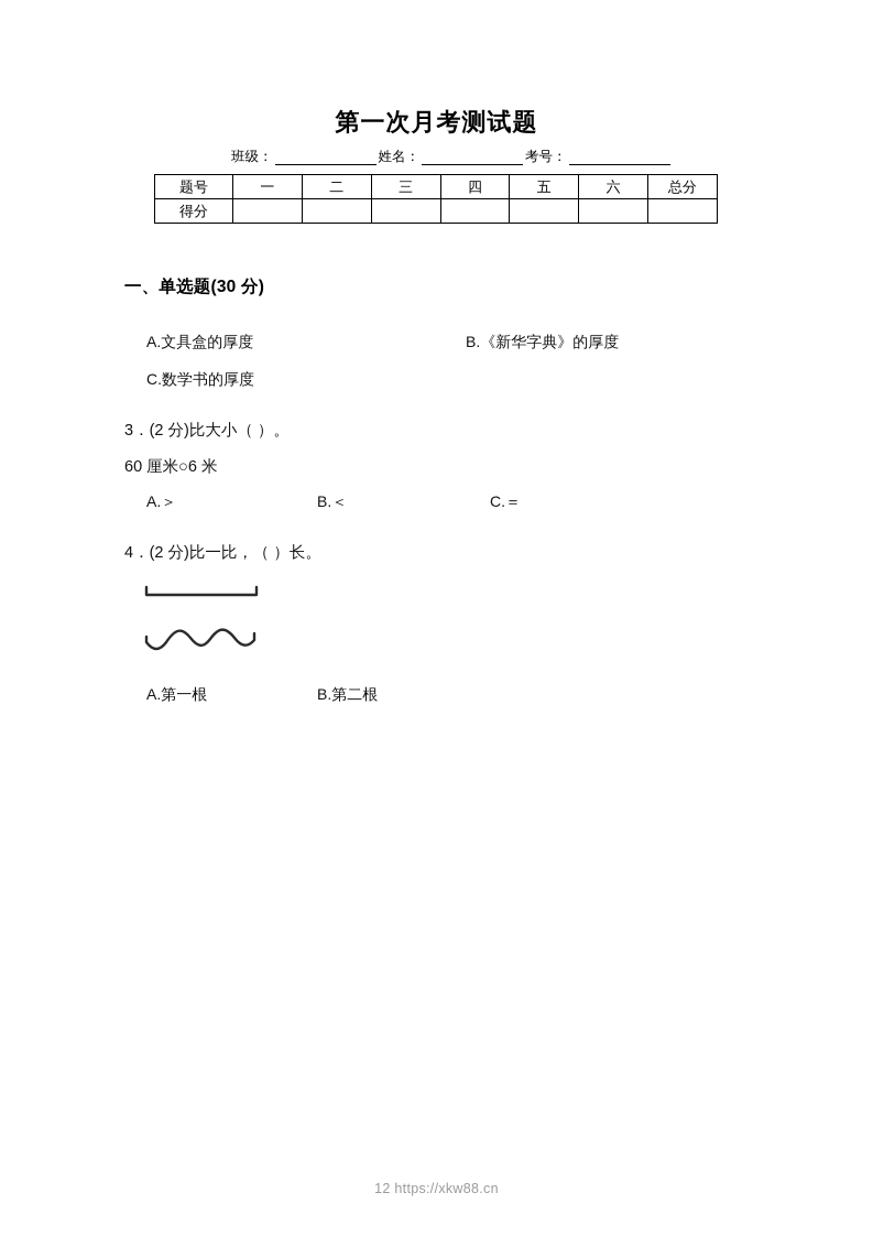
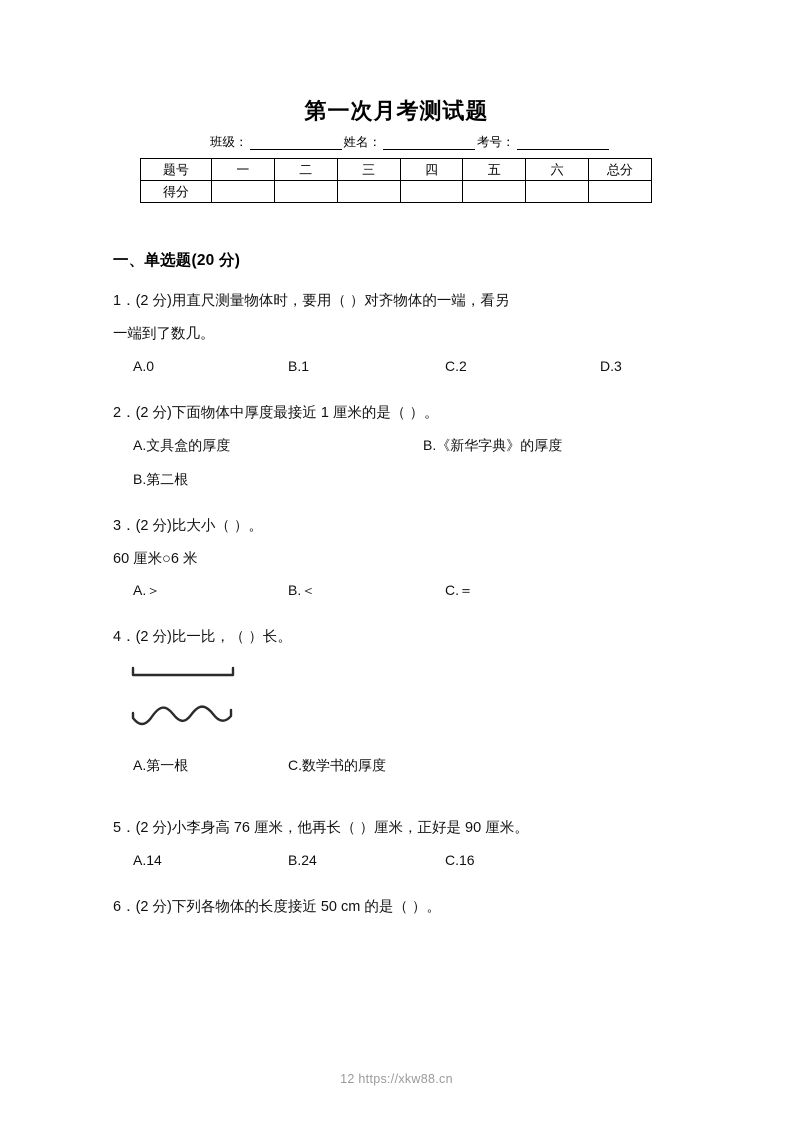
  第一次月考测试题
  班级：
  姓名：
  考号：
  题号	一	二	三	四	五	六	总分
  得分
- 一、单选题(30 分)
+ 一、单选题(20 分)
+ 1．(2 分)用直尺测量物体时，要用（ ）对齐物体的一端，看另
+ 一端到了数几。
+ A.0
+ B.1
+ C.2
+ D.3
+ 2．(2 分)下面物体中厚度最接近 1 厘米的是（ ）。
  A.文具盒的厚度
  B.《新华字典》的厚度
- C.数学书的厚度
+ B.第二根
  3．(2 分)比大小（ ）。
  60 厘米○6 米
  A.＞
  B.＜
  C.＝
  4．(2 分)比一比，（ ）长。
  A.第一根
- B.第二根
+ C.数学书的厚度
+ 5．(2 分)小李身高 76 厘米，他再长（ ）厘米，正好是 90 厘米。
+ A.14
+ B.24
+ C.16
+ 6．(2 分)下列各物体的长度接近 50 cm 的是（ ）。
  12 https://xkw88.cn
